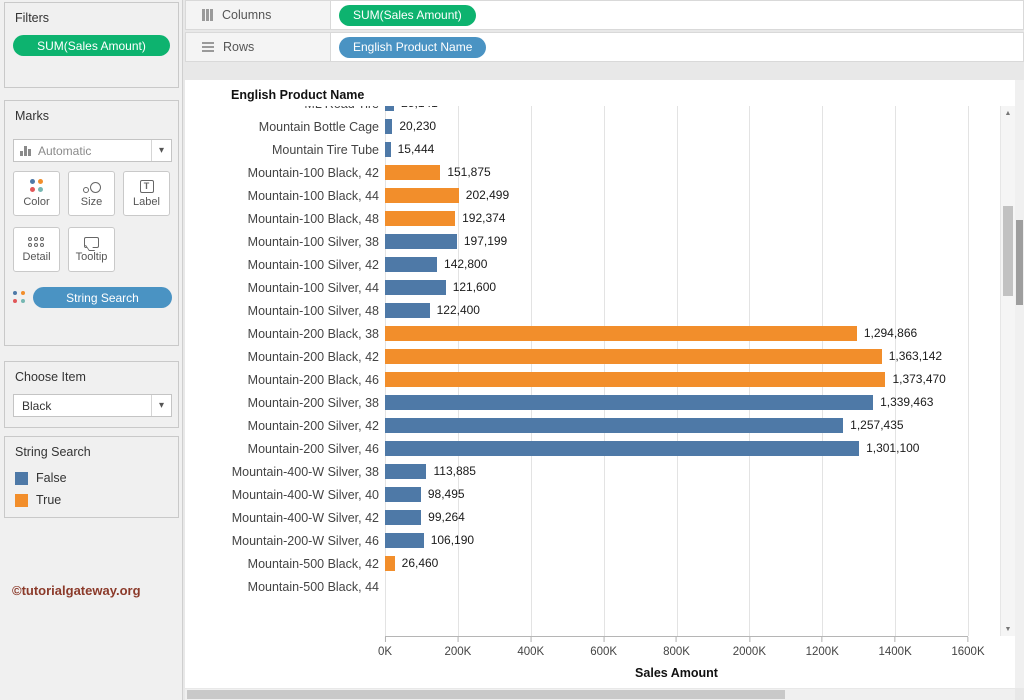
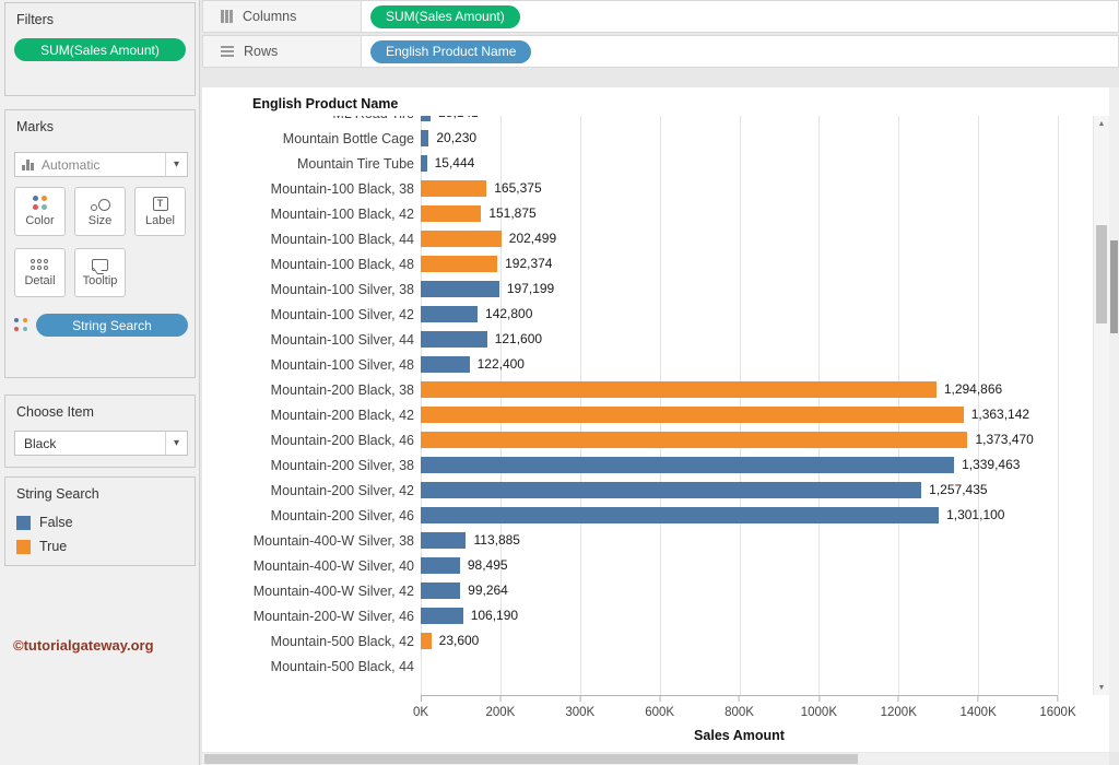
  Filters
  SUM(Sales Amount)
  Marks
  Automatic
  ▾
  Color
  Size
  T
  Label
  Detail
  Tooltip
  String Search
  Choose Item
  Black
  ▾
  String Search
  False
  True
  ©tutorialgateway.org
  Columns
  SUM(Sales Amount)
  Rows
  English Product Name
  English Product Name
  Mountain Bottle Cage
  20,230
  Mountain Tire Tube
  15,444
+ Mountain-100 Black, 38
+ 165,375
  Mountain-100 Black, 42
  151,875
  Mountain-100 Black, 44
  202,499
  Mountain-100 Black, 48
  192,374
  Mountain-100 Silver, 38
  197,199
  Mountain-100 Silver, 42
  142,800
  Mountain-100 Silver, 44
  121,600
  Mountain-100 Silver, 48
  122,400
  Mountain-200 Black, 38
  1,294,866
  Mountain-200 Black, 42
  1,363,142
  Mountain-200 Black, 46
  1,373,470
  Mountain-200 Silver, 38
  1,339,463
  Mountain-200 Silver, 42
  1,257,435
  Mountain-200 Silver, 46
  1,301,100
  Mountain-400-W Silver, 38
  113,885
  Mountain-400-W Silver, 40
  98,495
  Mountain-400-W Silver, 42
  99,264
  Mountain-200-W Silver, 46
  106,190
  Mountain-500 Black, 42
- 26,460
+ 23,600
  Mountain-500 Black, 44
  0K
  200K
- 400K
+ 300K
  600K
  800K
- 2000K
+ 1000K
  1200K
  1400K
  1600K
  Sales Amount
